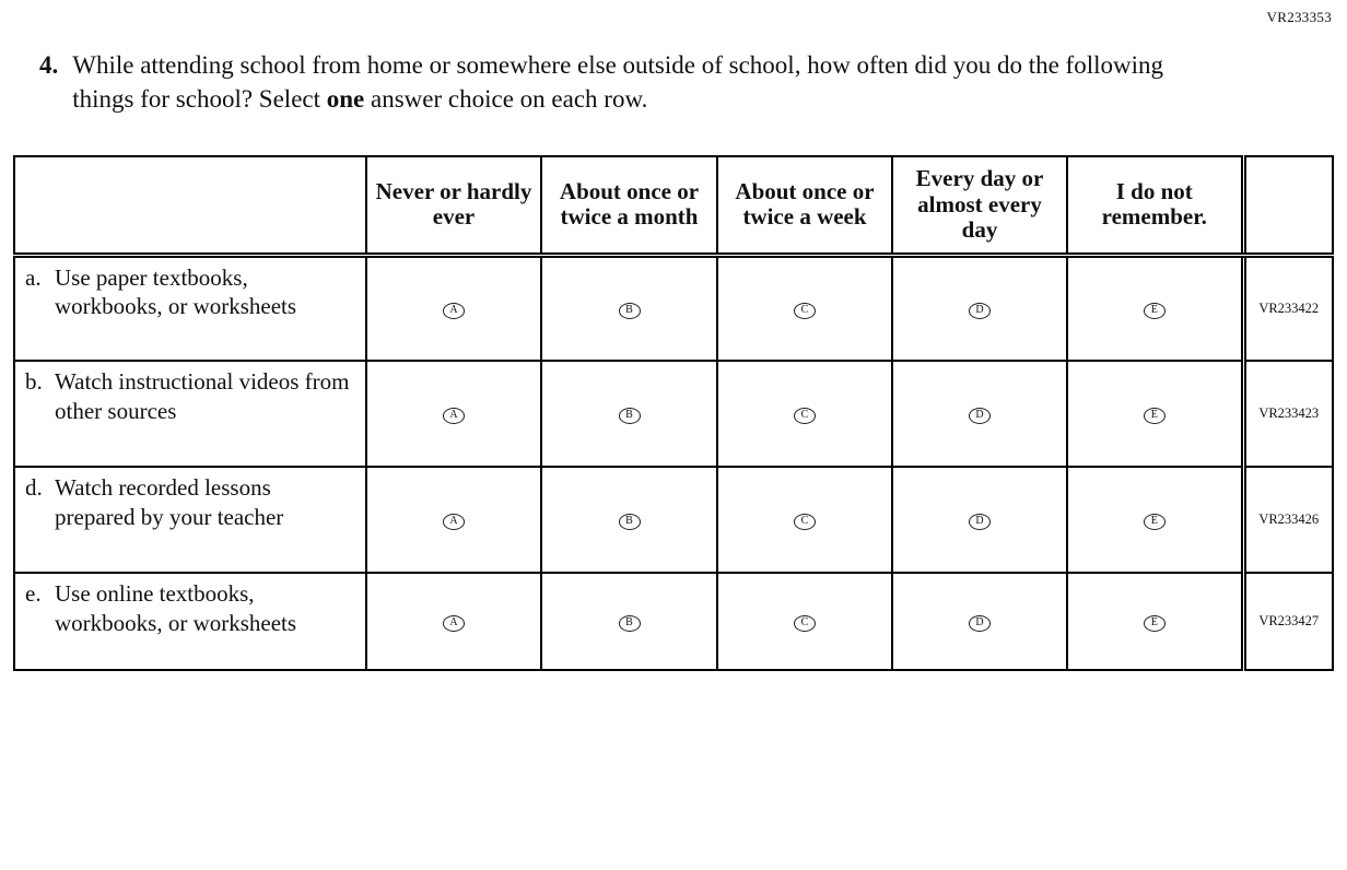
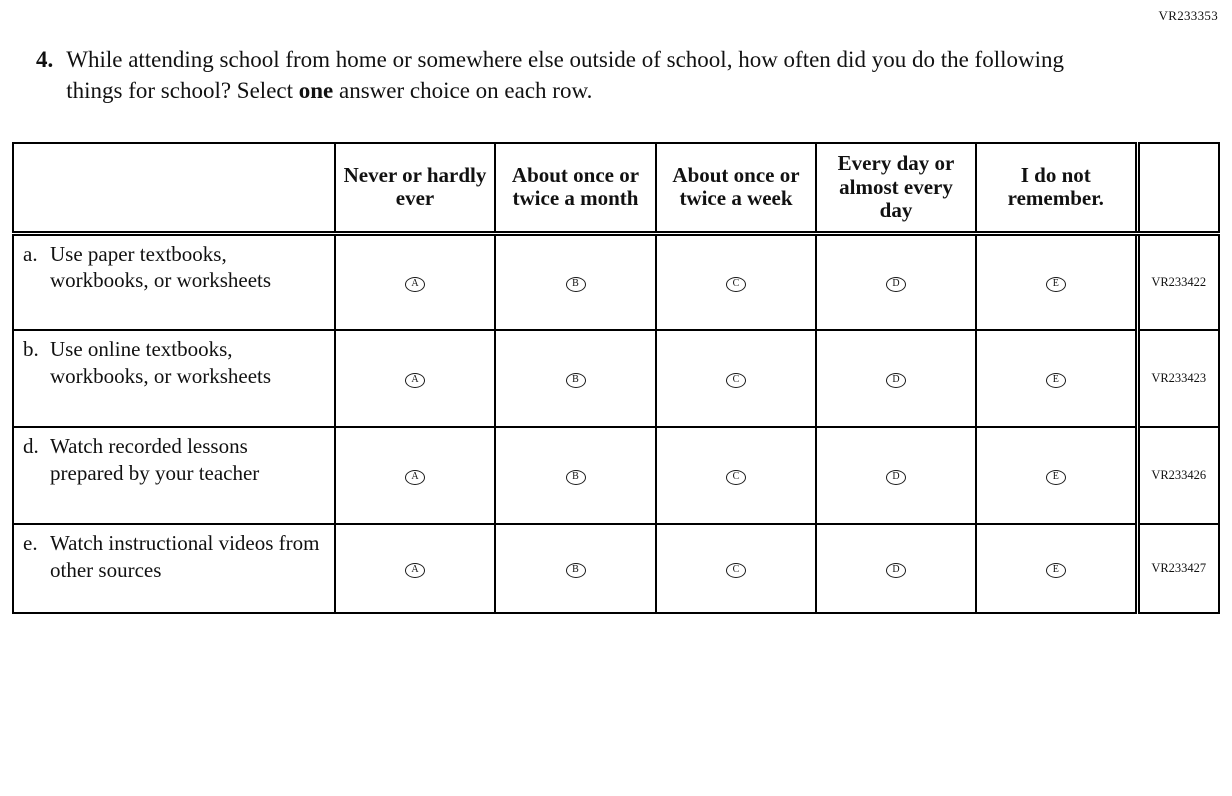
  VR233353
  4.
  While attending school from home or somewhere else outside of school, how often did you do the following things for school? Select one answer choice on each row.
  	Never or hardly ever	About once or twice a month	About once or twice a week	Every day or almost every day	I do not remember.
  a. Use paper textbooks, workbooks, or worksheets	A	B	C	D	E	VR233422
- b. Watch instructional videos from other sources	A	B	C	D	E	VR233423
+ b. Use online textbooks, workbooks, or worksheets	A	B	C	D	E	VR233423
  d. Watch recorded lessons prepared by your teacher	A	B	C	D	E	VR233426
- e. Use online textbooks, workbooks, or worksheets	A	B	C	D	E	VR233427
+ e. Watch instructional videos from other sources	A	B	C	D	E	VR233427
